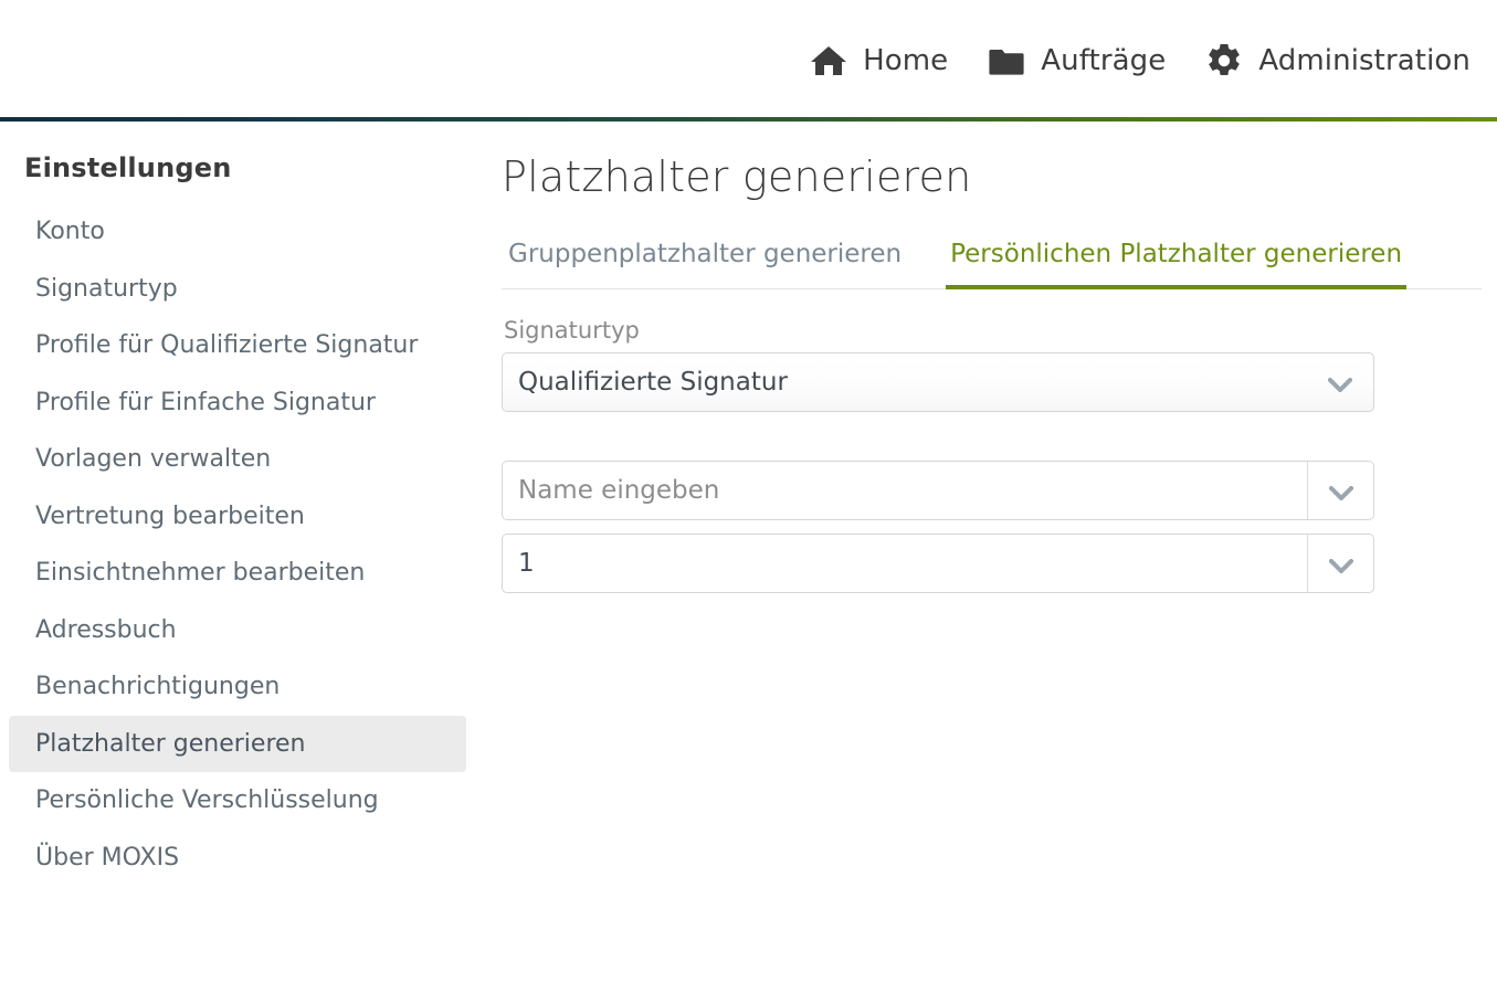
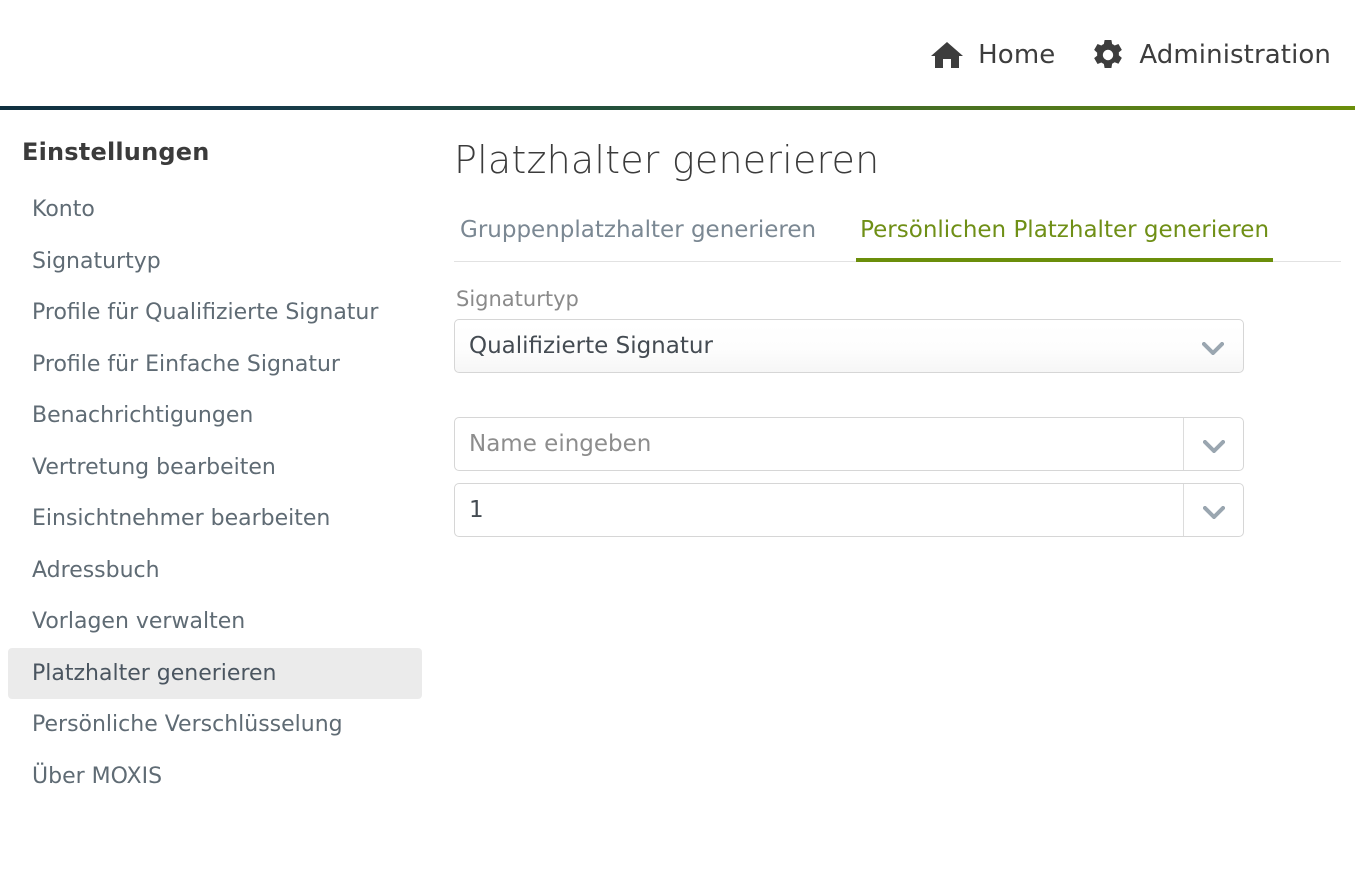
  Home
- Aufträge
  Administration
  Einstellungen
  Konto
  Signaturtyp
  Profile für Qualifizierte Signatur
  Profile für Einfache Signatur
- Vorlagen verwalten
+ Benachrichtigungen
  Vertretung bearbeiten
  Einsichtnehmer bearbeiten
  Adressbuch
- Benachrichtigungen
+ Vorlagen verwalten
  Platzhalter generieren
  Persönliche Verschlüsselung
  Über MOXIS
  Platzhalter generieren
  Gruppenplatzhalter generieren
  Persönlichen Platzhalter generieren
  Signaturtyp
  Qualifizierte Signatur
  Name eingeben
  1
